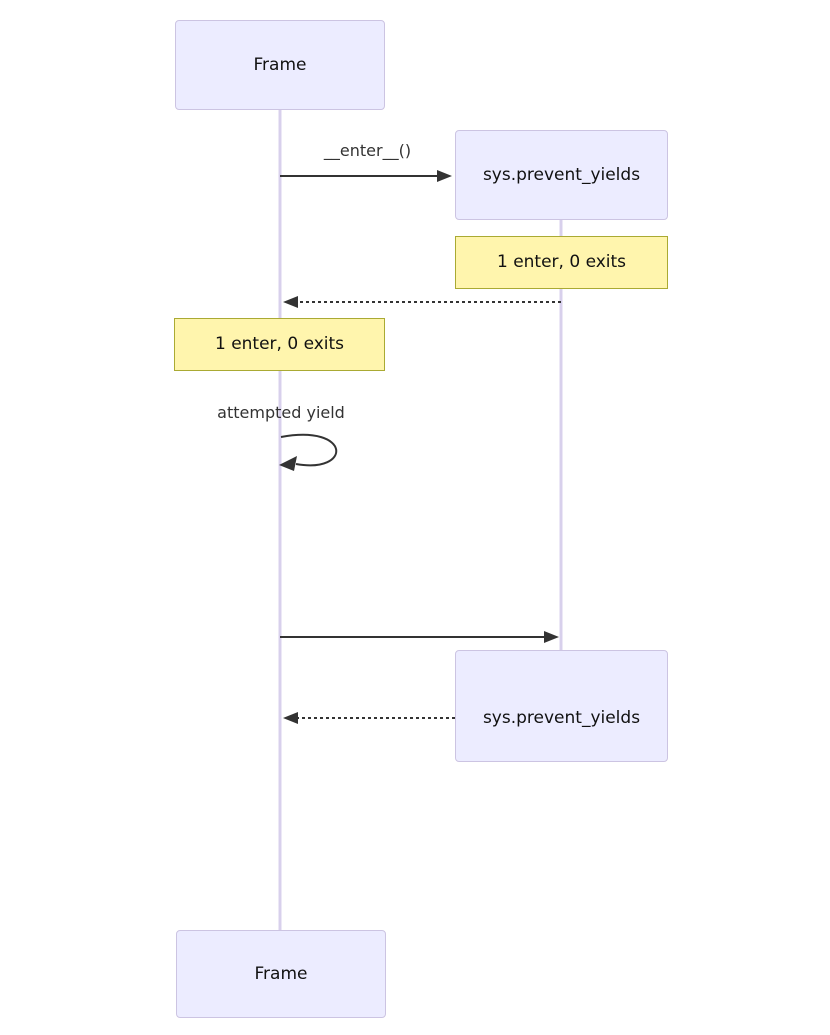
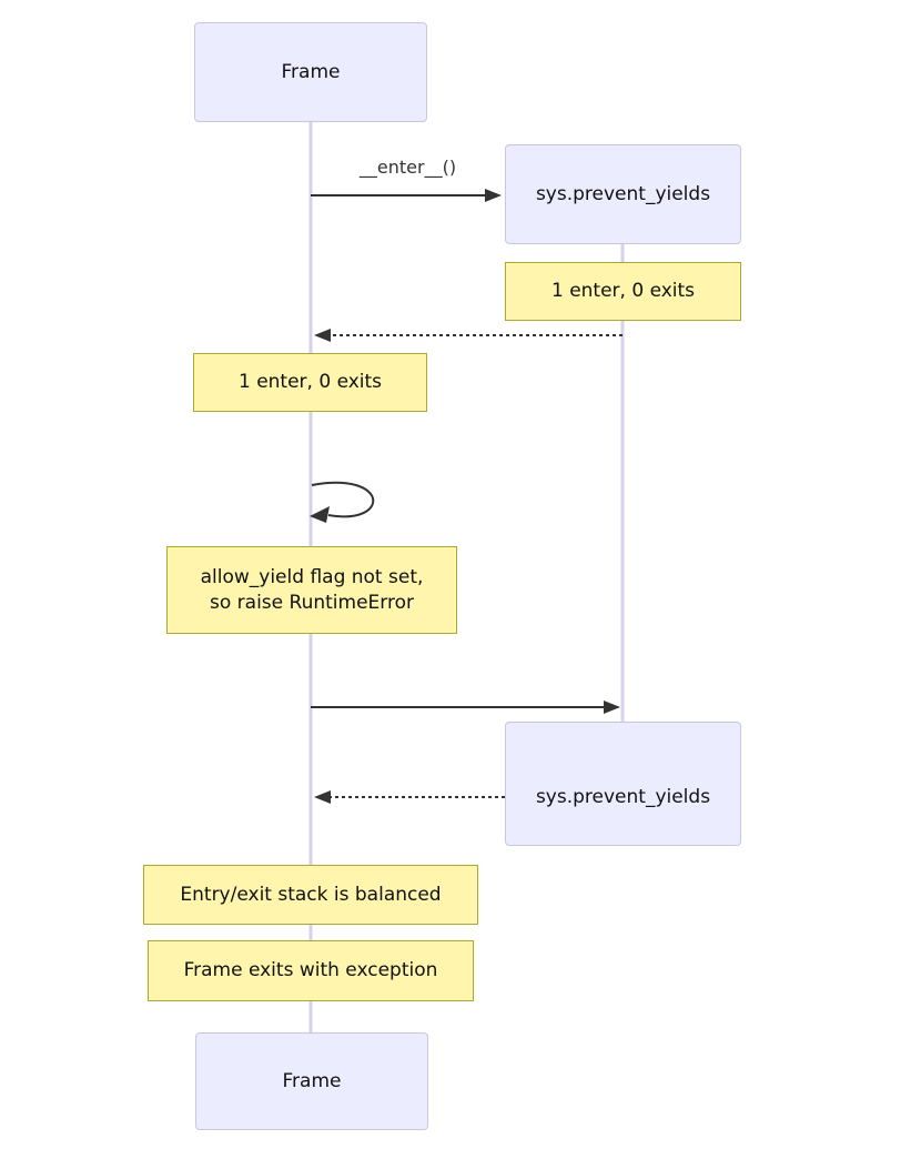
  Frame
  sys.prevent_yields
  sys.prevent_yields
  Frame
  1 enter, 0 exits
  1 enter, 0 exits
+ allow_yield flag not set,
+ so raise RuntimeError
+ Entry/exit stack is balanced
+ Frame exits with exception
  __enter__()
- attempted yield
